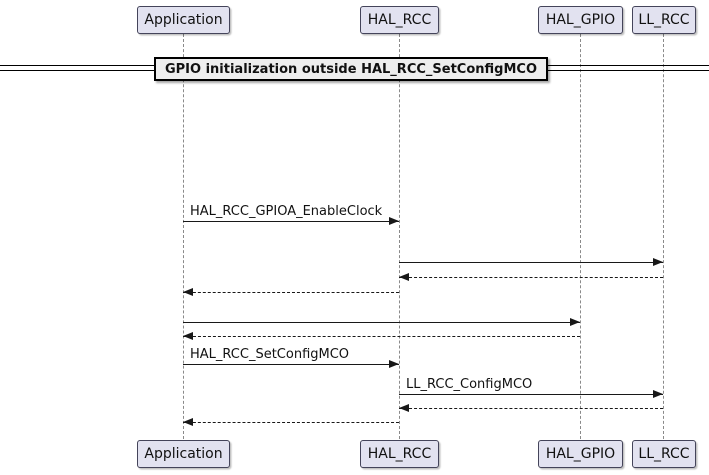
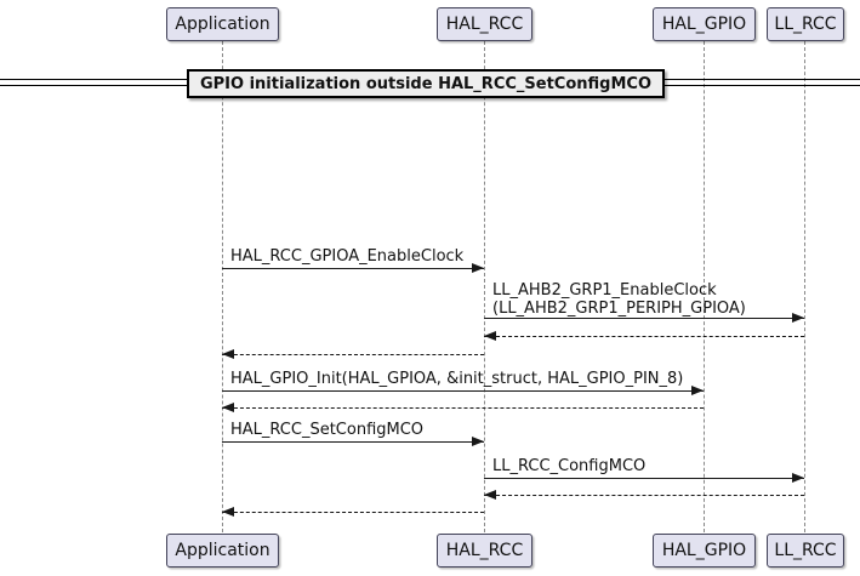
  Application
  HAL_RCC
  HAL_GPIO
  LL_RCC
  GPIO initialization outside HAL_RCC_SetConfigMCO
  HAL_RCC_GPIOA_EnableClock
+ LL_AHB2_GRP1_EnableClock
+ (LL_AHB2_GRP1_PERIPH_GPIOA)
+ HAL_GPIO_Init(HAL_GPIOA, &init_struct, HAL_GPIO_PIN_8)
  HAL_RCC_SetConfigMCO
  LL_RCC_ConfigMCO
  Application
  HAL_RCC
  HAL_GPIO
  LL_RCC
